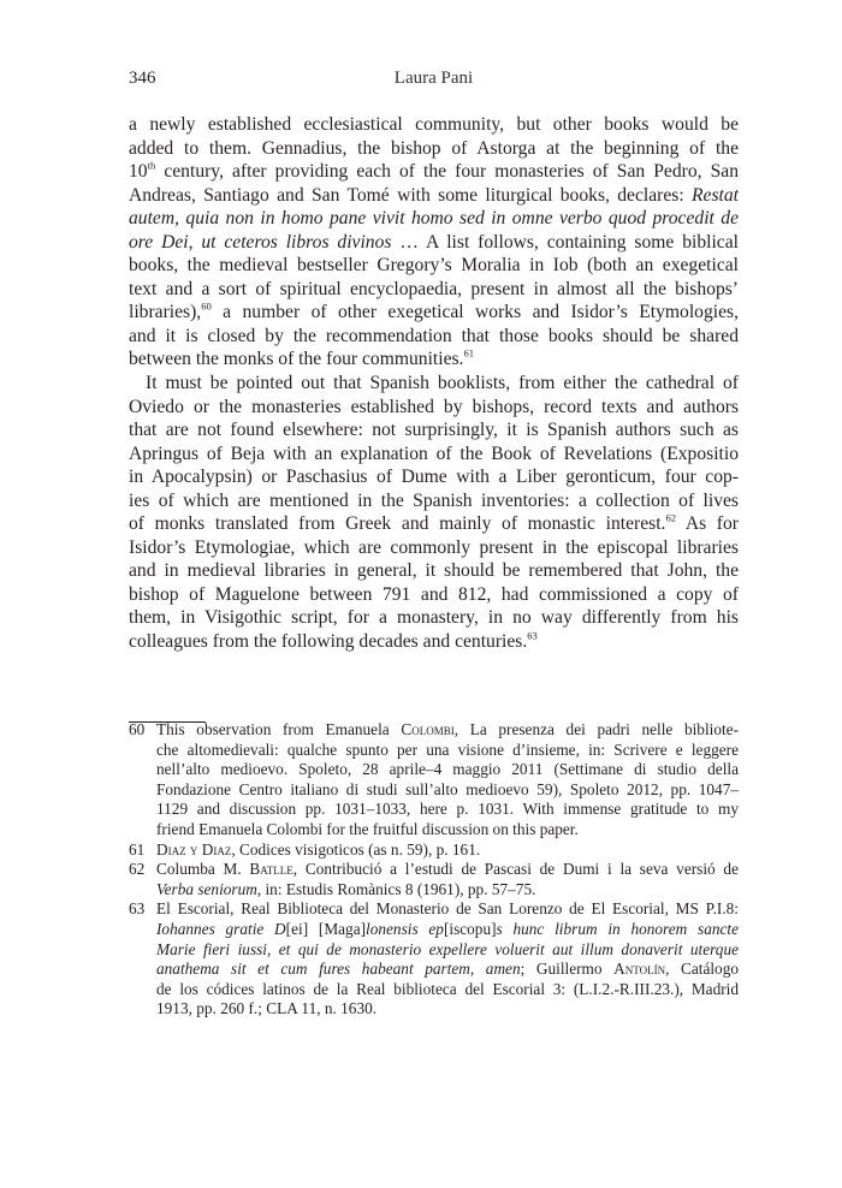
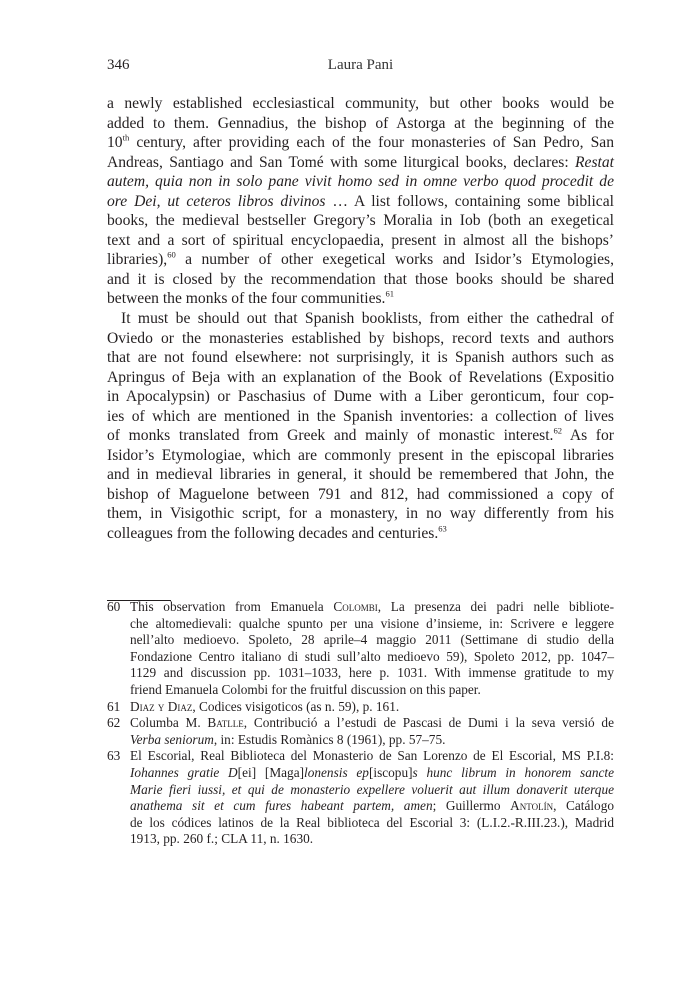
  346
  Laura Pani
  a newly established ecclesiastical community, but other books would be
  added to them. Gennadius, the bishop of Astorga at the beginning of the
  10th century, after providing each of the four monasteries of San Pedro, San
  Andreas, Santiago and San Tomé with some liturgical books, declares: Restat
- autem, quia non in homo pane vivit homo sed in omne verbo quod procedit de
+ autem, quia non in solo pane vivit homo sed in omne verbo quod procedit de
  ore Dei, ut ceteros libros divinos … A list follows, containing some biblical
  books, the medieval bestseller Gregory’s Moralia in Iob (both an exegetical
  text and a sort of spiritual encyclopaedia, present in almost all the bishops’
  libraries),60 a number of other exegetical works and Isidor’s Etymologies,
  and it is closed by the recommendation that those books should be shared
  between the monks of the four communities.61
- It must be pointed out that Spanish booklists, from either the cathedral of
+ It must be should out that Spanish booklists, from either the cathedral of
  Oviedo or the monasteries established by bishops, record texts and authors
  that are not found elsewhere: not surprisingly, it is Spanish authors such as
  Apringus of Beja with an explanation of the Book of Revelations (Expositio
  in Apocalypsin) or Paschasius of Dume with a Liber geronticum, four cop-
  ies of which are mentioned in the Spanish inventories: a collection of lives
  of monks translated from Greek and mainly of monastic interest.62 As for
  Isidor’s Etymologiae, which are commonly present in the episcopal libraries
  and in medieval libraries in general, it should be remembered that John, the
  bishop of Maguelone between 791 and 812, had commissioned a copy of
  them, in Visigothic script, for a monastery, in no way differently from his
  colleagues from the following decades and centuries.63
  60
  This observation from Emanuela Colombi, La presenza dei padri nelle bibliote-
  che altomedievali: qualche spunto per una visione d’insieme, in: Scrivere e leggere
  nell’alto medioevo. Spoleto, 28 aprile–4 maggio 2011 (Settimane di studio della
  Fondazione Centro italiano di studi sull’alto medioevo 59), Spoleto 2012, pp. 1047–
  1129 and discussion pp. 1031–1033, here p. 1031. With immense gratitude to my
  friend Emanuela Colombi for the fruitful discussion on this paper.
  61
  Diaz y Diaz, Codices visigoticos (as n. 59), p. 161.
  62
  Columba M. Batlle, Contribució a l’estudi de Pascasi de Dumi i la seva versió de
  Verba seniorum, in: Estudis Romànics 8 (1961), pp. 57–75.
  63
  El Escorial, Real Biblioteca del Monasterio de San Lorenzo de El Escorial, MS P.I.8:
  Iohannes gratie D[ei] [Maga]lonensis ep[iscopu]s hunc librum in honorem sancte
  Marie fieri iussi, et qui de monasterio expellere voluerit aut illum donaverit uterque
  anathema sit et cum fures habeant partem, amen; Guillermo Antolín, Catálogo
  de los códices latinos de la Real biblioteca del Escorial 3: (L.I.2.-R.III.23.), Madrid
  1913, pp. 260 f.; CLA 11, n. 1630.
